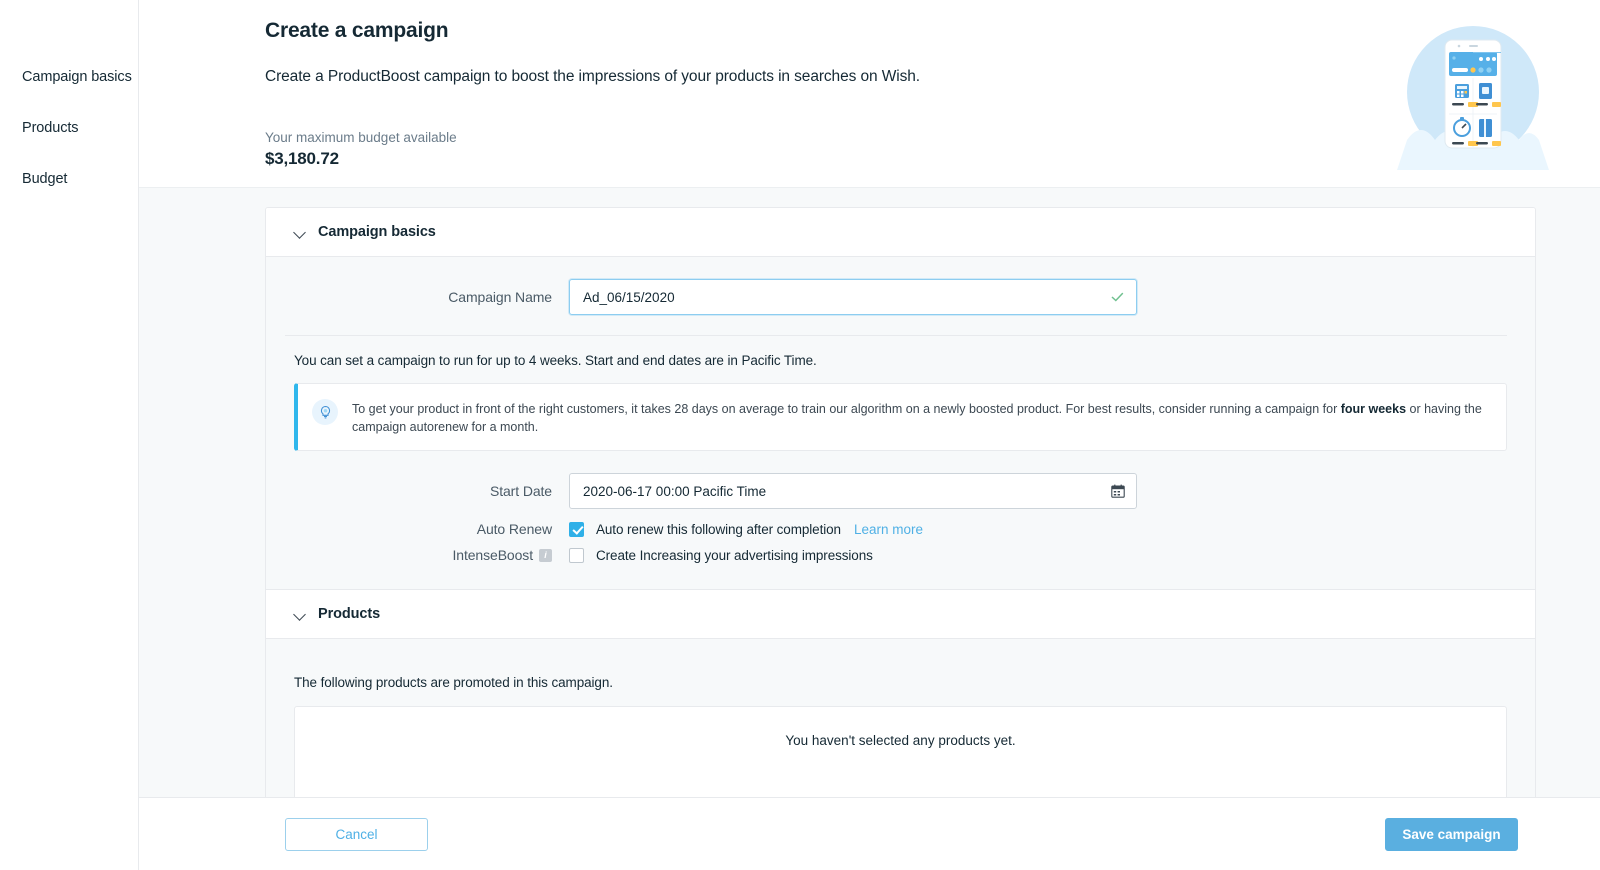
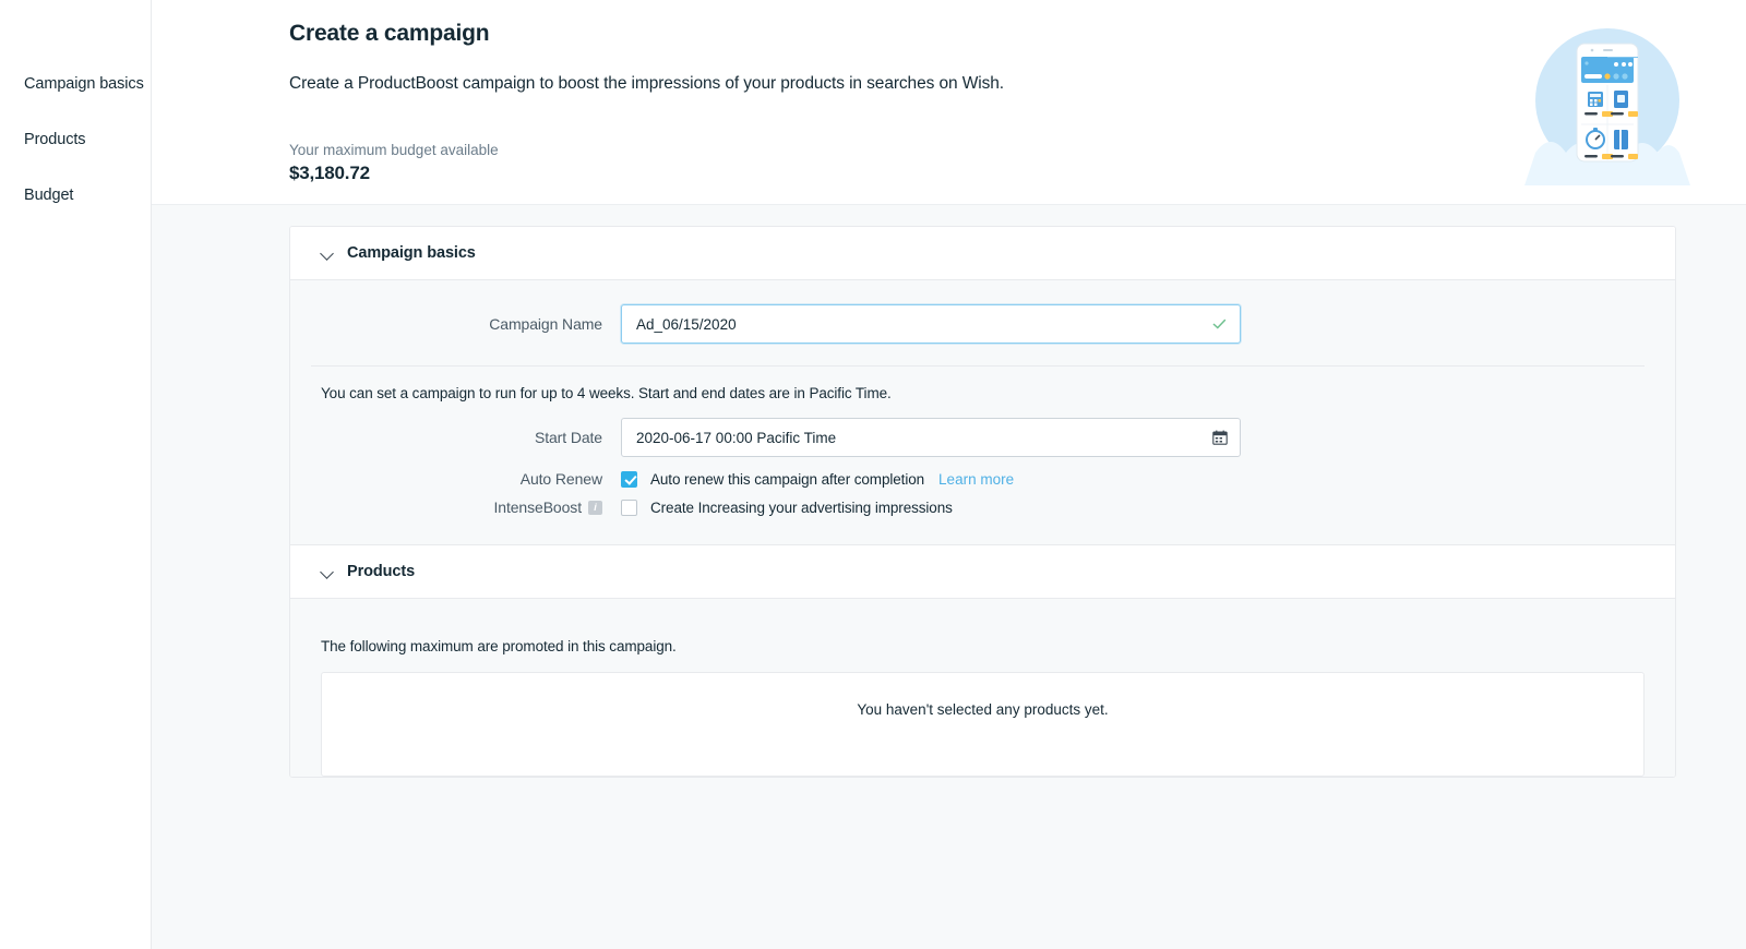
  Campaign basics
  Products
  Budget
  Create a campaign
  Create a ProductBoost campaign to boost the impressions of your products in searches on Wish.
  Your maximum budget available
  $3,180.72
  Campaign basics
  Campaign Name
  Ad_06/15/2020
  You can set a campaign to run for up to 4 weeks. Start and end dates are in Pacific Time.
- To get your product in front of the right customers, it takes 28 days on average to train our algorithm on a newly boosted product. For best results, consider running a campaign for four weeks or having the campaign autorenew for a month.
  Start Date
  2020-06-17 00:00 Pacific Time
  Auto Renew
- Auto renew this following after completion
+ Auto renew this campaign after completion
  Learn more
  IntenseBoost
  i
  Create Increasing your advertising impressions
  Products
- The following products are promoted in this campaign.
+ The following maximum are promoted in this campaign.
  You haven't selected any products yet.
- Cancel
- Save campaign
